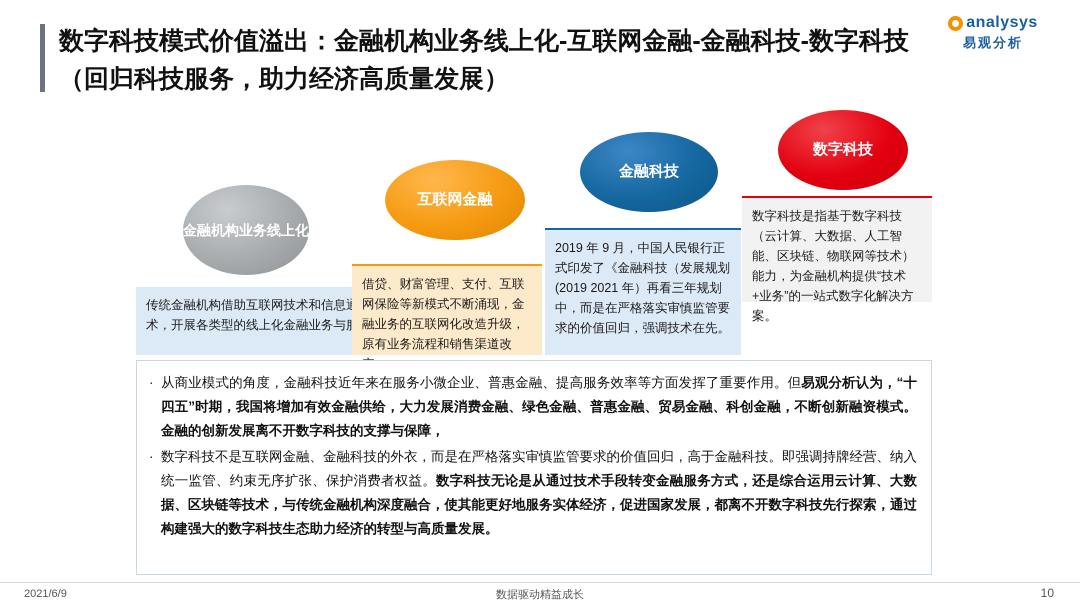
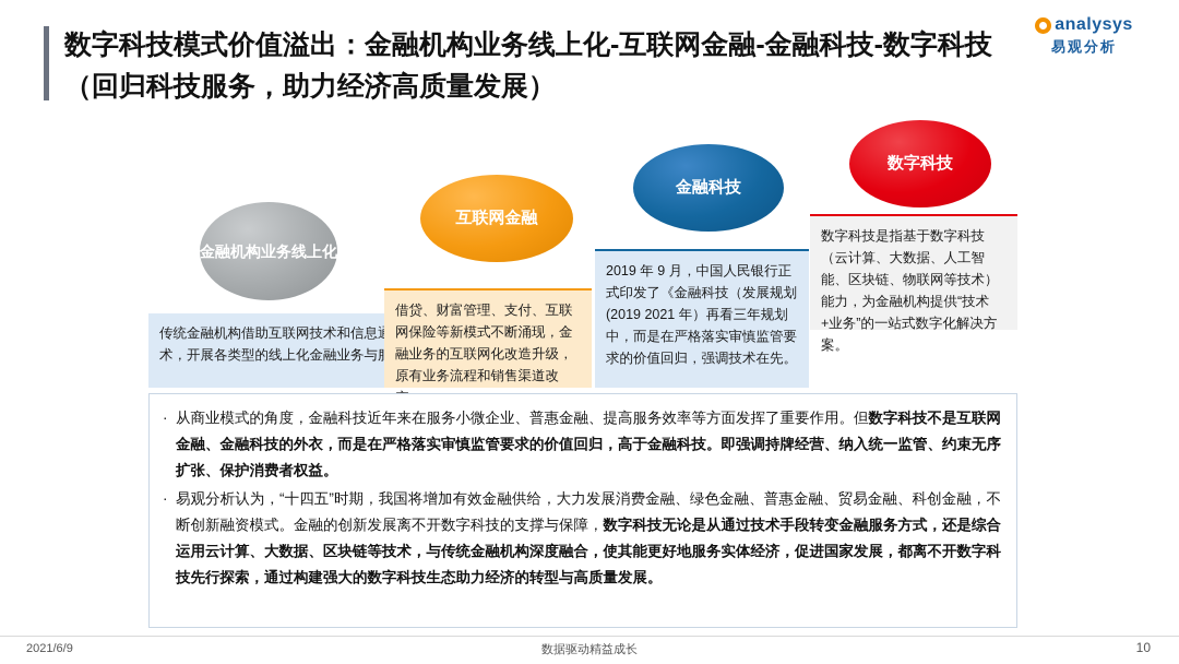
  数字科技模式价值溢出：金融机构业务线上化-互联网金融-金融科技-数字科技（回归科技服务，助力经济高质量发展）
  analysys
  易观分析
  金融机构业务线上化
  互联网金融
  金融科技
  数字科技
  传统金融机构借助互联网技术和信息术，开展各类型的线上化金融业务与
  借贷、财富管理、支付、互联网保险等新模式不断涌现，金融业务的互联网化改造升级，原有业务流程和销售渠道改
  2019 年 9 月，中国人民银行正式印发了《金融科技（发展规划(2019 2021 年）再看三年规划中，而是在严格落实审慎监管要求的价值回归，强调技术在先。
  数字科技是指基于数字科技（云计算、大数据、人工智能、区块链、物联网等技术）能力，为金融机构提供“技术+业务”的一站式数字化解决方案。
  ·
- 从商业模式的角度，金融科技近年来在服务小微企业、普惠金融、提高服务效率等方面发挥了重要作用。但易观分析认为，“十四五”时期，我国将增加有效金融供给，大力发展消费金融、绿色金融、普惠金融、贸易金融、科创金融，不断创新融资模式。金融的创新发展离不开数字科技的支撑与保障，
+ 从商业模式的角度，金融科技近年来在服务小微企业、普惠金融、提高服务效率等方面发挥了重要作用。但数字科技不是互联网金融、金融科技的外衣，而是在严格落实审慎监管要求的价值回归，高于金融科技。即强调持牌经营、纳入统一监管、约束无序扩张、保护消费者权益。
  ·
- 数字科技不是互联网金融、金融科技的外衣，而是在严格落实审慎监管要求的价值回归，高于金融科技。即强调持牌经营、纳入统一监管、约束无序扩张、保护消费者权益。数字科技无论是从通过技术手段转变金融服务方式，还是综合运用云计算、大数据、区块链等技术，与传统金融机构深度融合，使其能更好地服务实体经济，促进国家发展，都离不开数字科技先行探索，通过构建强大的数字科技生态助力经济的转型与高质量发展。
+ 易观分析认为，“十四五”时期，我国将增加有效金融供给，大力发展消费金融、绿色金融、普惠金融、贸易金融、科创金融，不断创新融资模式。金融的创新发展离不开数字科技的支撑与保障，数字科技无论是从通过技术手段转变金融服务方式，还是综合运用云计算、大数据、区块链等技术，与传统金融机构深度融合，使其能更好地服务实体经济，促进国家发展，都离不开数字科技先行探索，通过构建强大的数字科技生态助力经济的转型与高质量发展。
  2021/6/9
  数据驱动精益成长
  10
